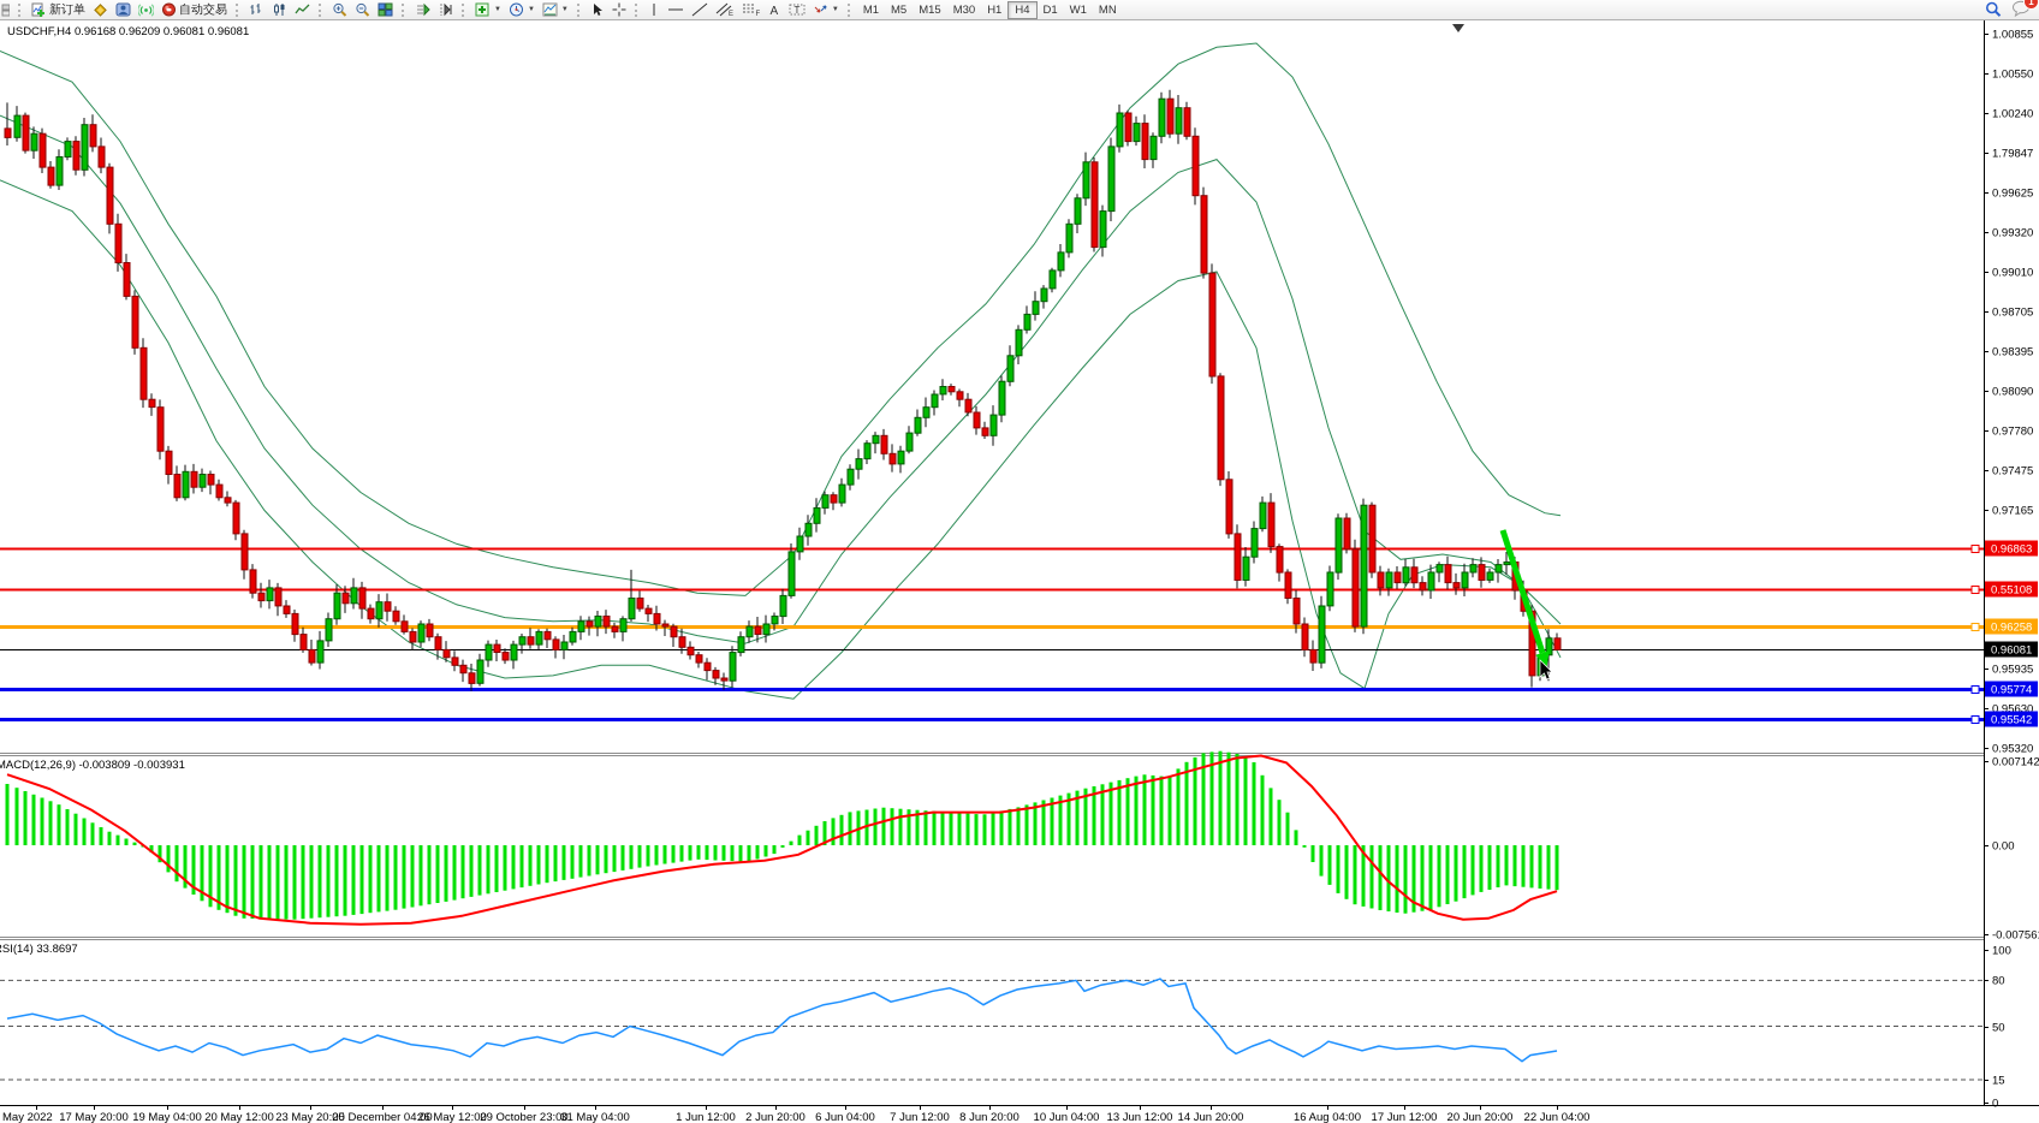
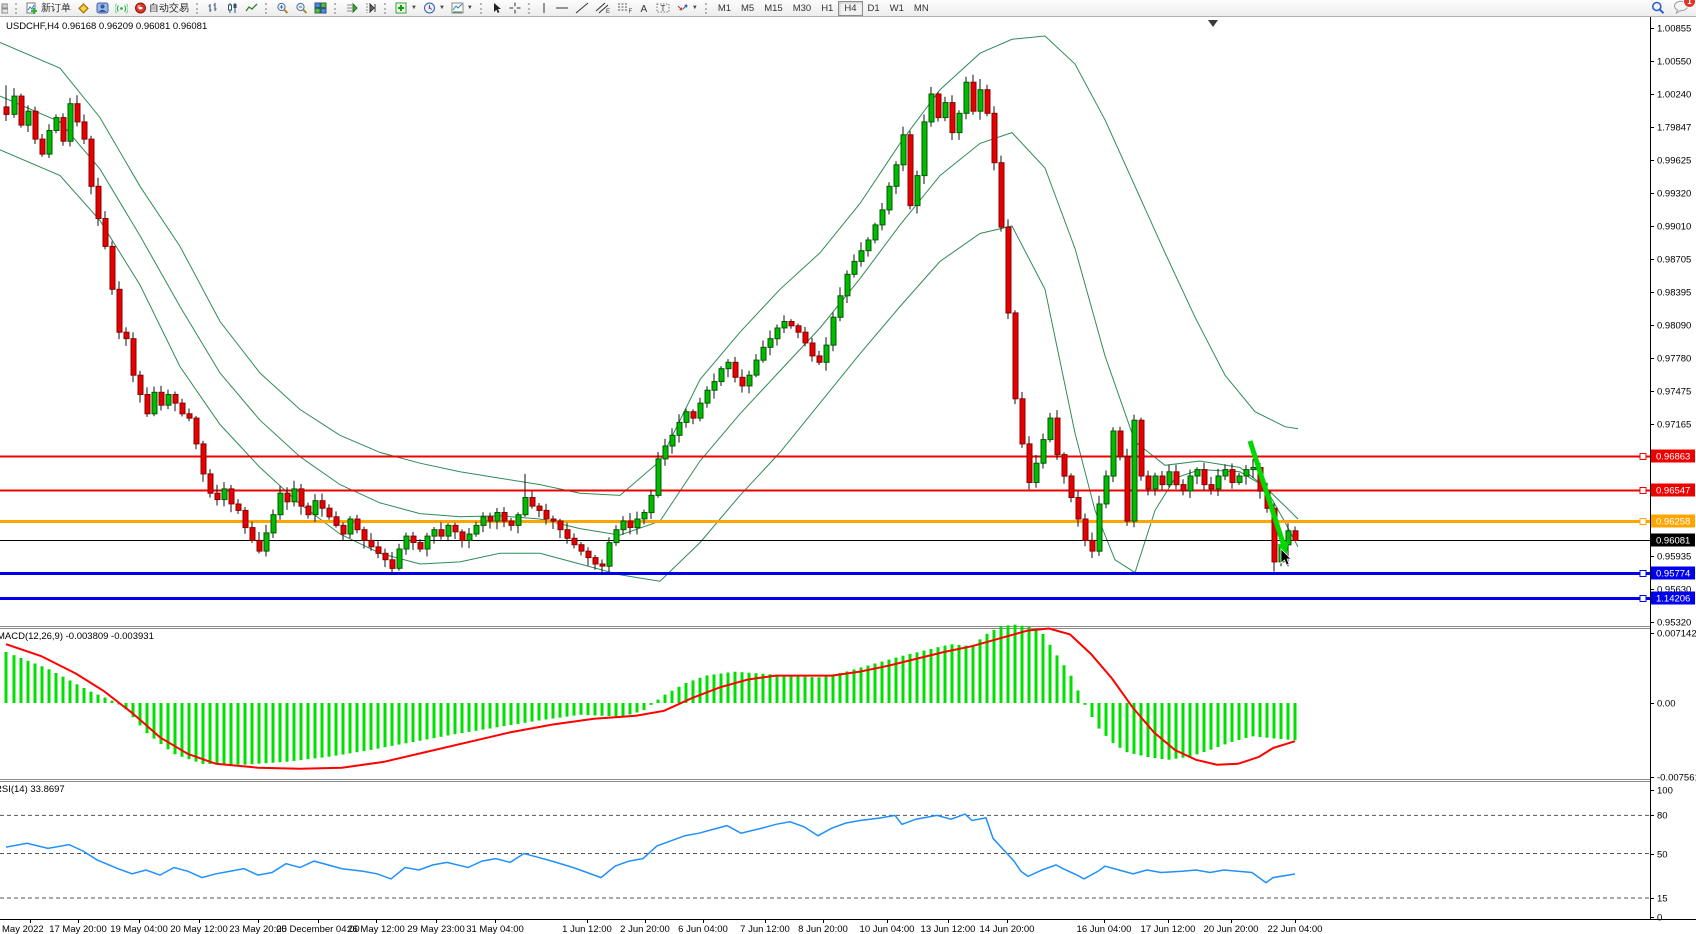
  新订单
  自动交易
  A
  T
  M1
  M5
  M15
  M30
  H1
  H4
  D1
  W1
  MN
  1
  1.00855
  1.00550
  1.00240
  1.79847
  0.99625
  0.99320
  0.99010
  0.98705
  0.98395
  0.98090
  0.97780
  0.97475
  0.97165
  0.95935
  0.95630
  0.95320
  0.007142
  0.00
  -0.00756
  100
  80
  50
  15
  0
  0.96863
- 0.55108
+ 0.96547
  0.96258
  0.96081
  0.95774
- 0.95542
+ 1.14206
  May 2022
  17 May 20:00
  19 May 04:00
  20 May 12:00
  23 May 20:00
  25 December 04:00
  26 May 12:00
- 29 October 23:00
+ 29 May 23:00
  31 May 04:00
  1 Jun 12:00
  2 Jun 20:00
  6 Jun 04:00
  7 Jun 12:00
  8 Jun 20:00
  10 Jun 04:00
  13 Jun 12:00
  14 Jun 20:00
- 16 Aug 04:00
+ 16 Jun 04:00
  17 Jun 12:00
  20 Jun 20:00
  22 Jun 04:00
  USDCHF,H4 0.96168 0.96209 0.96081 0.96081
  MACD(12,26,9) -0.003809 -0.003931
  SI(14) 33.8697
